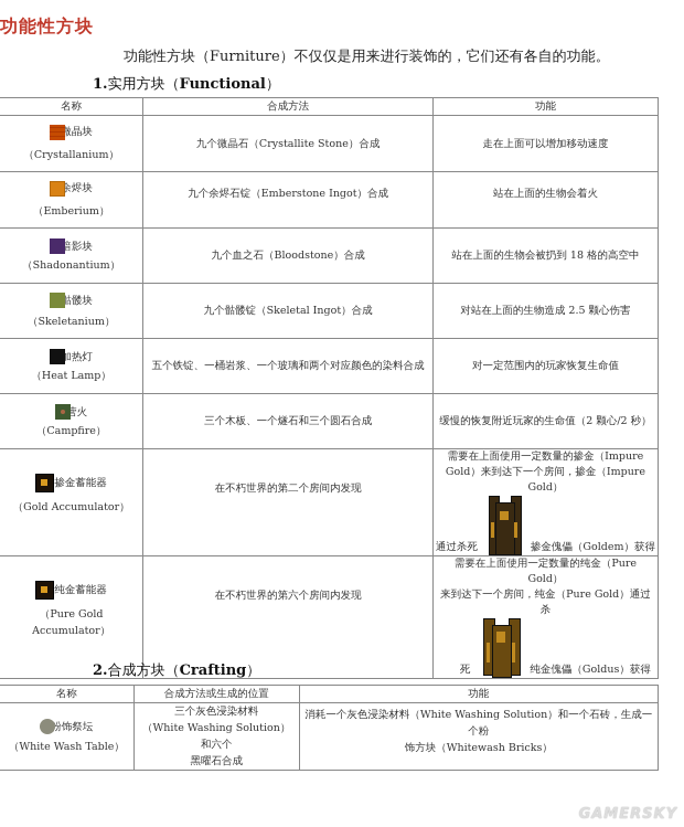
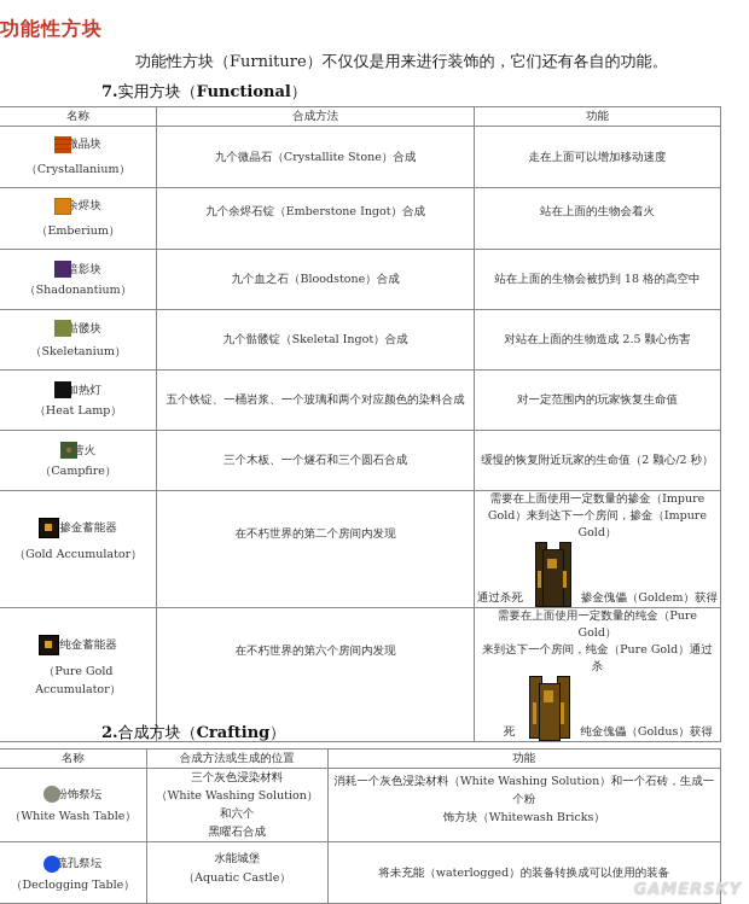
  功能性方块
  功能性方块（Furniture）不仅仅是用来进行装饰的，它们还有各自的功能。
- 1.实用方块（Functional）
+ 7.实用方块（Functional）
  名称	合成方法	功能
  微晶块 （Crystallanium）	九个微晶石（Crystallite Stone）合成	走在上面可以增加移动速度
  余烬块 （Emberium）	九个余烬石锭（Emberstone Ingot）合成	站在上面的生物会着火
  暗影块 （Shadonantium）	九个血之石（Bloodstone）合成	站在上面的生物会被扔到 18 格的高空中
  骷髅块 （Skeletanium）	九个骷髅锭（Skeletal Ingot）合成	对站在上面的生物造成 2.5 颗心伤害
  加热灯 （Heat Lamp）	五个铁锭、一桶岩浆、一个玻璃和两个对应颜色的染料合成	对一定范围内的玩家恢复生命值
  营火 （Campfire）	三个木板、一个燧石和三个圆石合成	缓慢的恢复附近玩家的生命值（2 颗心/2 秒）
  掺金蓄能器 （Gold Accumulator）	在不朽世界的第二个房间内发现	需要在上面使用一定数量的掺金（Impure Gold）来到达下一个房间，掺金（Impure Gold） 通过杀死 掺金傀儡（Goldem）获得
  纯金蓄能器 （Pure Gold Accumulator）	在不朽世界的第六个房间内发现	需要在上面使用一定数量的纯金（Pure Gold） 来到达下一个房间，纯金（Pure Gold）通过杀 死 纯金傀儡（Goldus）获得
  2.合成方块（Crafting）
  名称	合成方法或生成的位置	功能
  粉饰祭坛 （White Wash Table）	三个灰色浸染材料 （White Washing Solution）和六个 黑曜石合成	消耗一个灰色浸染材料（White Washing Solution）和一个石砖，生成一个粉 饰方块（Whitewash Bricks）
+ 疏孔祭坛 （Declogging Table）	水能城堡 （Aquatic Castle）	将未充能（waterlogged）的装备转换成可以使用的装备
  GAMERSKY
